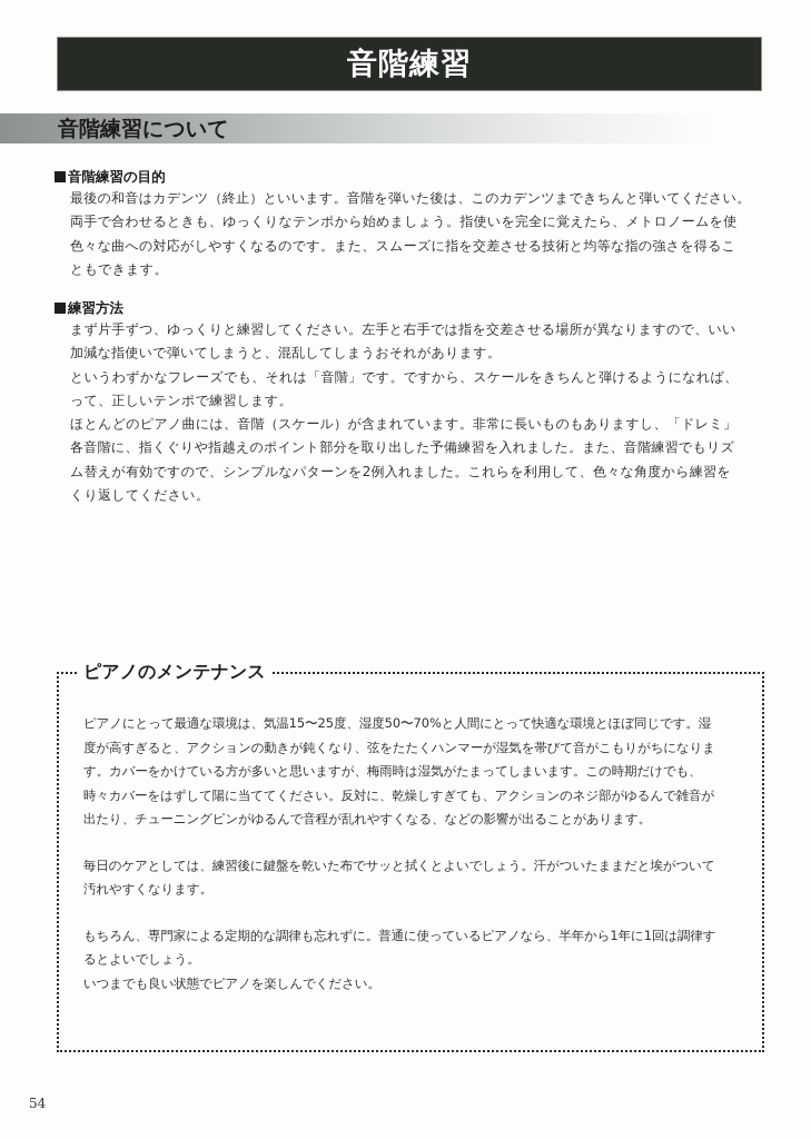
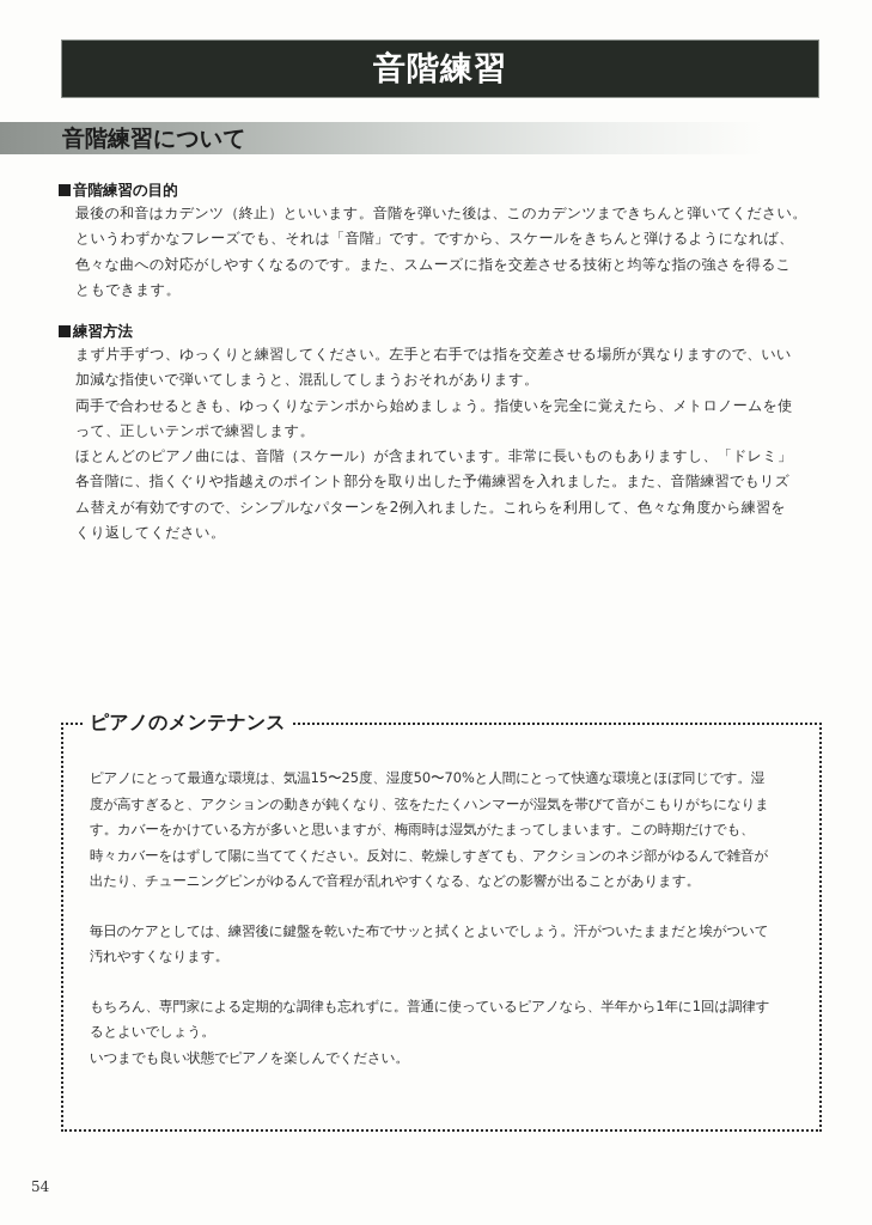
  音階練習
  音階練習について
  音階練習の目的
  最後の和音はカデンツ（終止）といいます。音階を弾いた後は、このカデンツまできちんと弾いてください。
- 両手で合わせるときも、ゆっくりなテンポから始めましょう。指使いを完全に覚えたら、メトロノームを使
+ というわずかなフレーズでも、それは「音階」です。ですから、スケールをきちんと弾けるようになれば、
  色々な曲への対応がしやすくなるのです。また、スムーズに指を交差させる技術と均等な指の強さを得るこ
  ともできます。
  練習方法
  まず片手ずつ、ゆっくりと練習してください。左手と右手では指を交差させる場所が異なりますので、いい
  加減な指使いで弾いてしまうと、混乱してしまうおそれがあります。
- というわずかなフレーズでも、それは「音階」です。ですから、スケールをきちんと弾けるようになれば、
+ 両手で合わせるときも、ゆっくりなテンポから始めましょう。指使いを完全に覚えたら、メトロノームを使
  って、正しいテンポで練習します。
  ほとんどのピアノ曲には、音階（スケール）が含まれています。非常に長いものもありますし、「ドレミ」
  各音階に、指くぐりや指越えのポイント部分を取り出した予備練習を入れました。また、音階練習でもリズ
  ム替えが有効ですので、シンプルなパターンを2例入れました。これらを利用して、色々な角度から練習を
  くり返してください。
  ピアノのメンテナンス
  ピアノにとって最適な環境は、気温15〜25度、湿度50〜70%と人間にとって快適な環境とほぼ同じです。湿
  度が高すぎると、アクションの動きが鈍くなり、弦をたたくハンマーが湿気を帯びて音がこもりがちになりま
  す。カバーをかけている方が多いと思いますが、梅雨時は湿気がたまってしまいます。この時期だけでも、
  時々カバーをはずして陽に当ててください。反対に、乾燥しすぎても、アクションのネジ部がゆるんで雑音が
  出たり、チューニングピンがゆるんで音程が乱れやすくなる、などの影響が出ることがあります。
  毎日のケアとしては、練習後に鍵盤を乾いた布でサッと拭くとよいでしょう。汗がついたままだと埃がついて
  汚れやすくなります。
  もちろん、専門家による定期的な調律も忘れずに。普通に使っているピアノなら、半年から1年に1回は調律す
  るとよいでしょう。
  いつまでも良い状態でピアノを楽しんでください。
  54
